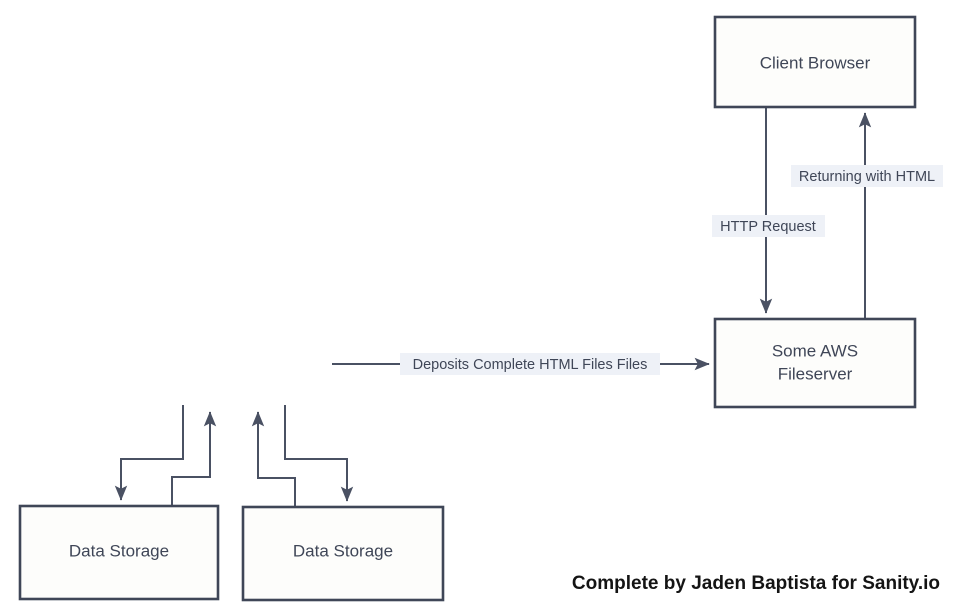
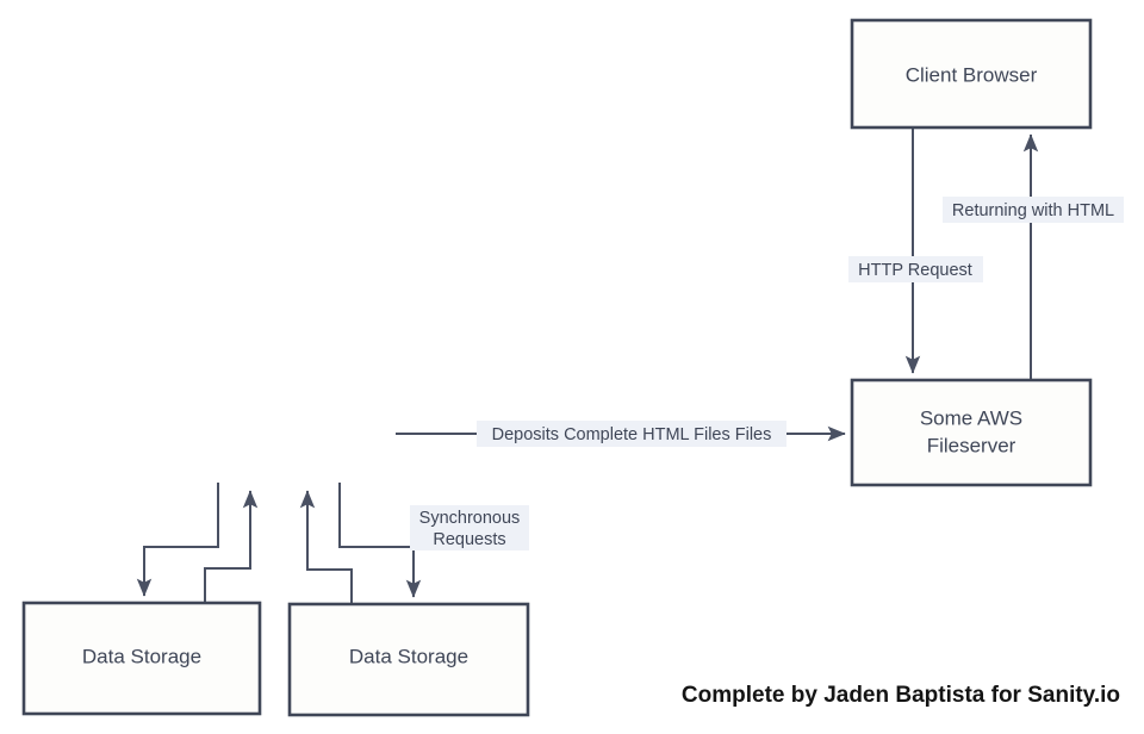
  Client Browser
  Some AWS
  Fileserver
  Data Storage
  Data Storage
  HTTP Request
  Returning with HTML
  Deposits Complete HTML Files Files
+ Synchronous
+ Requests
  Complete by Jaden Baptista for Sanity.io
